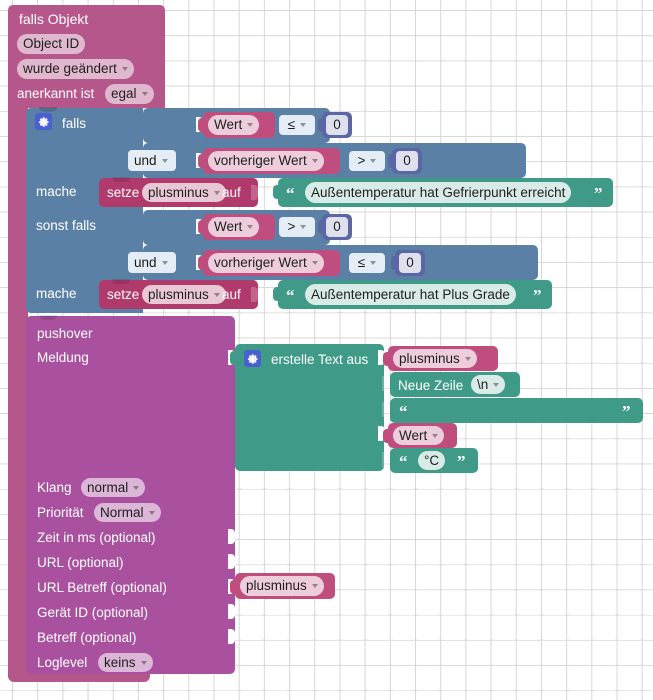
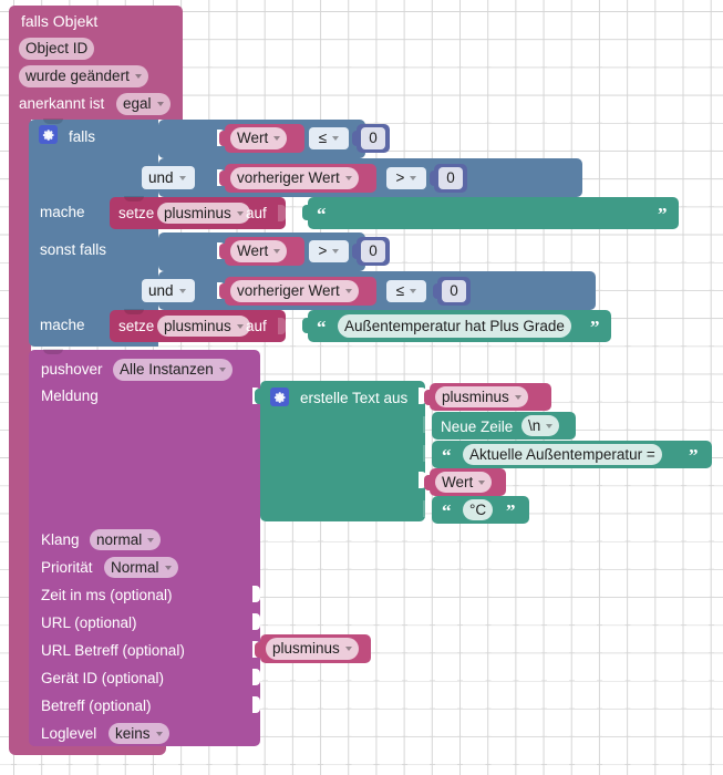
  falls Objekt
  Object ID
  wurde geändert
  anerkannt ist
  egal
  falls
  Wert
  ≤
  0
  und
  vorheriger Wert
  >
  0
  mache
  setze
  plusminus
  auf
  “
- Außentemperatur hat Gefrierpunkt erreicht
  ”
  sonst falls
  Wert
  >
  0
  und
  vorheriger Wert
  ≤
  0
  mache
  setze
  plusminus
  auf
  “
  Außentemperatur hat Plus Grade
  ”
  pushover
+ Alle Instanzen
  Meldung
  Klang
  normal
  Priorität
  Normal
  Zeit in ms (optional)
  URL (optional)
  URL Betreff (optional)
  Gerät ID (optional)
  Betreff (optional)
  Loglevel
  keins
  erstelle Text aus
  plusminus
  Neue Zeile
  \n
  “
+ Aktuelle Außentemperatur =
  ”
  Wert
  “
  °C
  ”
  plusminus
